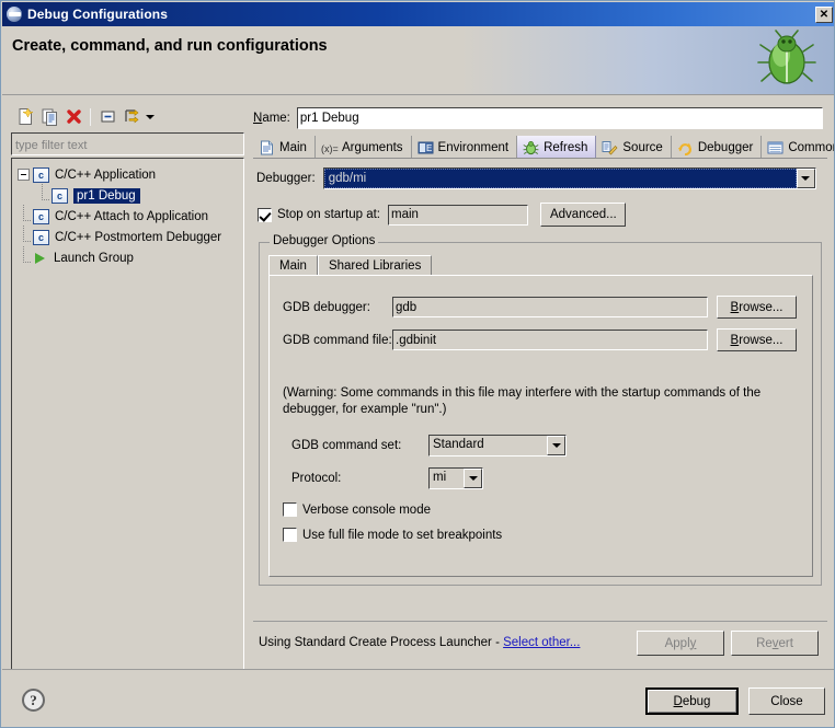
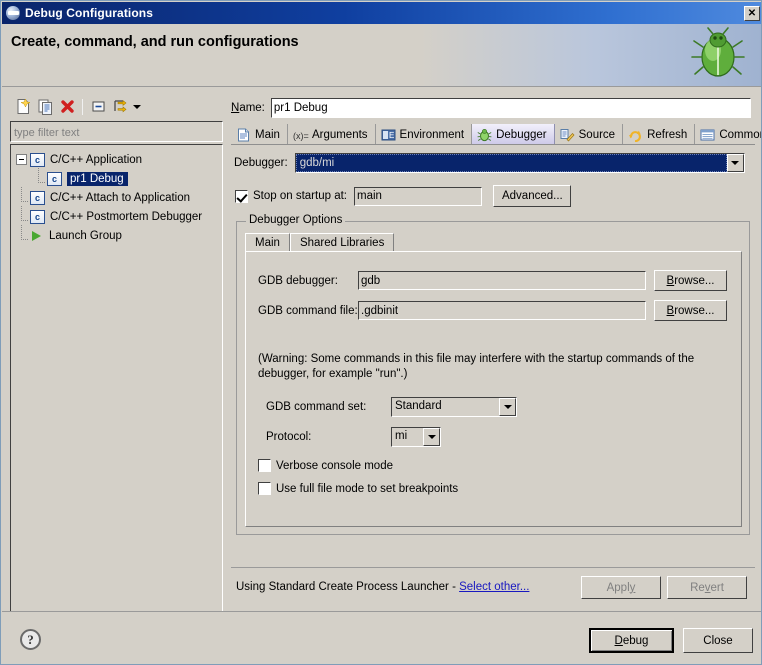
  Debug Configurations
  ✕
  Create, command, and run configurations
  type filter text
  c
  C/C++ Application
  c
  pr1 Debug
  c
  C/C++ Attach to Application
  c
  C/C++ Postmortem Debugger
  Launch Group
  Name:
  pr1 Debug
  Main
  (x)=
  Arguments
  E
  Environment
- Refresh
+ Debugger
  Source
- Debugger
+ Refresh
  Commo
  Debugger:
  gdb/mi
  Stop on startup at:
  main
  Advanced...
  Debugger Options
  Main
  Shared Libraries
  GDB debugger:
  gdb
  Browse...
  GDB command file:
  .gdbinit
  Browse...
  (Warning: Some commands in this file may interfere with the startup commands of the debugger, for example "run".)
  GDB command set:
  Standard
  Protocol:
  mi
  Verbose console mode
  Use full file mode to set breakpoints
  Using Standard Create Process Launcher - Select other...
  Apply
  Revert
  ?
  Debug
  Close
